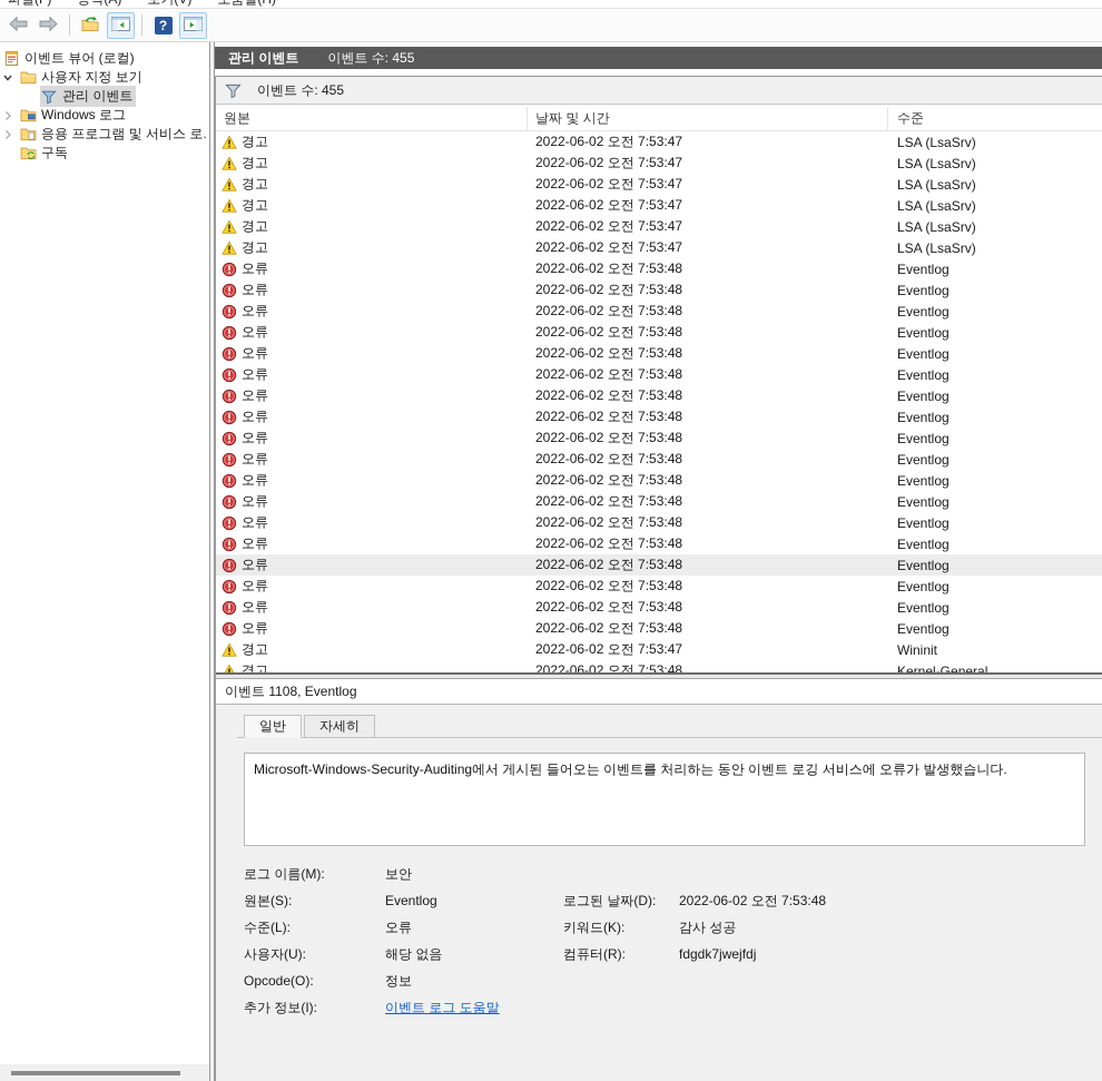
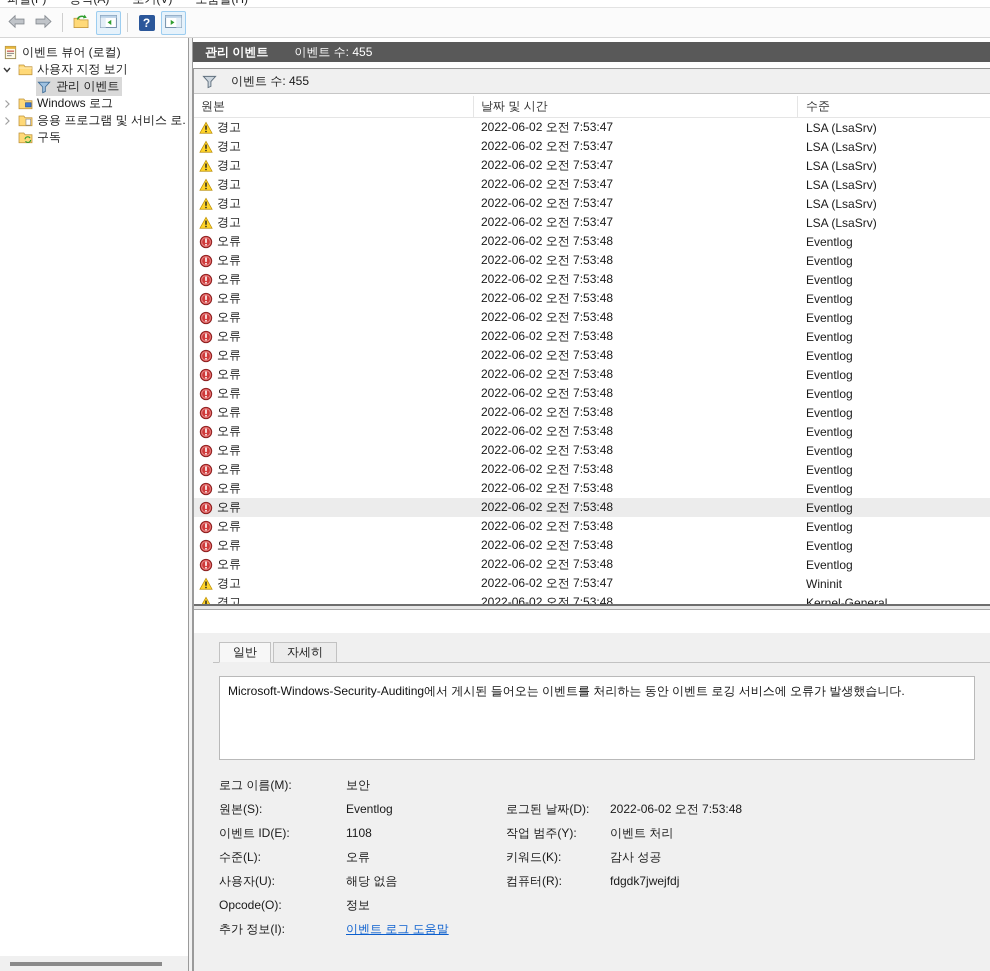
  ?
  이벤트 뷰어 (로컬)
  사용자 지정 보기
  관리 이벤트
  Windows 로그
  응용 프로그램 및 서비스 로.
  구독
  관리 이벤트
  이벤트 수: 455
  이벤트 수: 455
  원본
  날짜 및 시간
  수준
  경고
  2022-06-02 오전 7:53:47
  LSA (LsaSrv)
  경고
  2022-06-02 오전 7:53:47
  LSA (LsaSrv)
  경고
  2022-06-02 오전 7:53:47
  LSA (LsaSrv)
  경고
  2022-06-02 오전 7:53:47
  LSA (LsaSrv)
  경고
  2022-06-02 오전 7:53:47
  LSA (LsaSrv)
  경고
  2022-06-02 오전 7:53:47
  LSA (LsaSrv)
  오류
  2022-06-02 오전 7:53:48
  Eventlog
  오류
  2022-06-02 오전 7:53:48
  Eventlog
  오류
  2022-06-02 오전 7:53:48
  Eventlog
  오류
  2022-06-02 오전 7:53:48
  Eventlog
  오류
  2022-06-02 오전 7:53:48
  Eventlog
  오류
  2022-06-02 오전 7:53:48
  Eventlog
  오류
  2022-06-02 오전 7:53:48
  Eventlog
  오류
  2022-06-02 오전 7:53:48
  Eventlog
  오류
  2022-06-02 오전 7:53:48
  Eventlog
  오류
  2022-06-02 오전 7:53:48
  Eventlog
  오류
  2022-06-02 오전 7:53:48
  Eventlog
  오류
  2022-06-02 오전 7:53:48
  Eventlog
  오류
  2022-06-02 오전 7:53:48
  Eventlog
  오류
  2022-06-02 오전 7:53:48
  Eventlog
  오류
  2022-06-02 오전 7:53:48
  Eventlog
  오류
  2022-06-02 오전 7:53:48
  Eventlog
  오류
  2022-06-02 오전 7:53:48
  Eventlog
  오류
  2022-06-02 오전 7:53:48
  Eventlog
  경고
  2022-06-02 오전 7:53:47
  Wininit
  경고
  2022-06-02 오전 7:53:48
  Kernel-General
- 이벤트 1108, Eventlog
  일반
  자세히
  Microsoft-Windows-Security-Auditing에서 게시된 들어오는 이벤트를 처리하는 동안 이벤트 로깅 서비스에 오류가 발생했습니다.
  로그 이름(M):
  보안
  원본(S):
  Eventlog
  로그된 날짜(D):
  2022-06-02 오전 7:53:48
+ 이벤트 ID(E):
+ 1108
+ 작업 범주(Y):
+ 이벤트 처리
  수준(L):
  오류
  키워드(K):
  감사 성공
  사용자(U):
  해당 없음
  컴퓨터(R):
  fdgdk7jwejfdj
  Opcode(O):
  정보
  추가 정보(I):
  이벤트 로그 도움말
